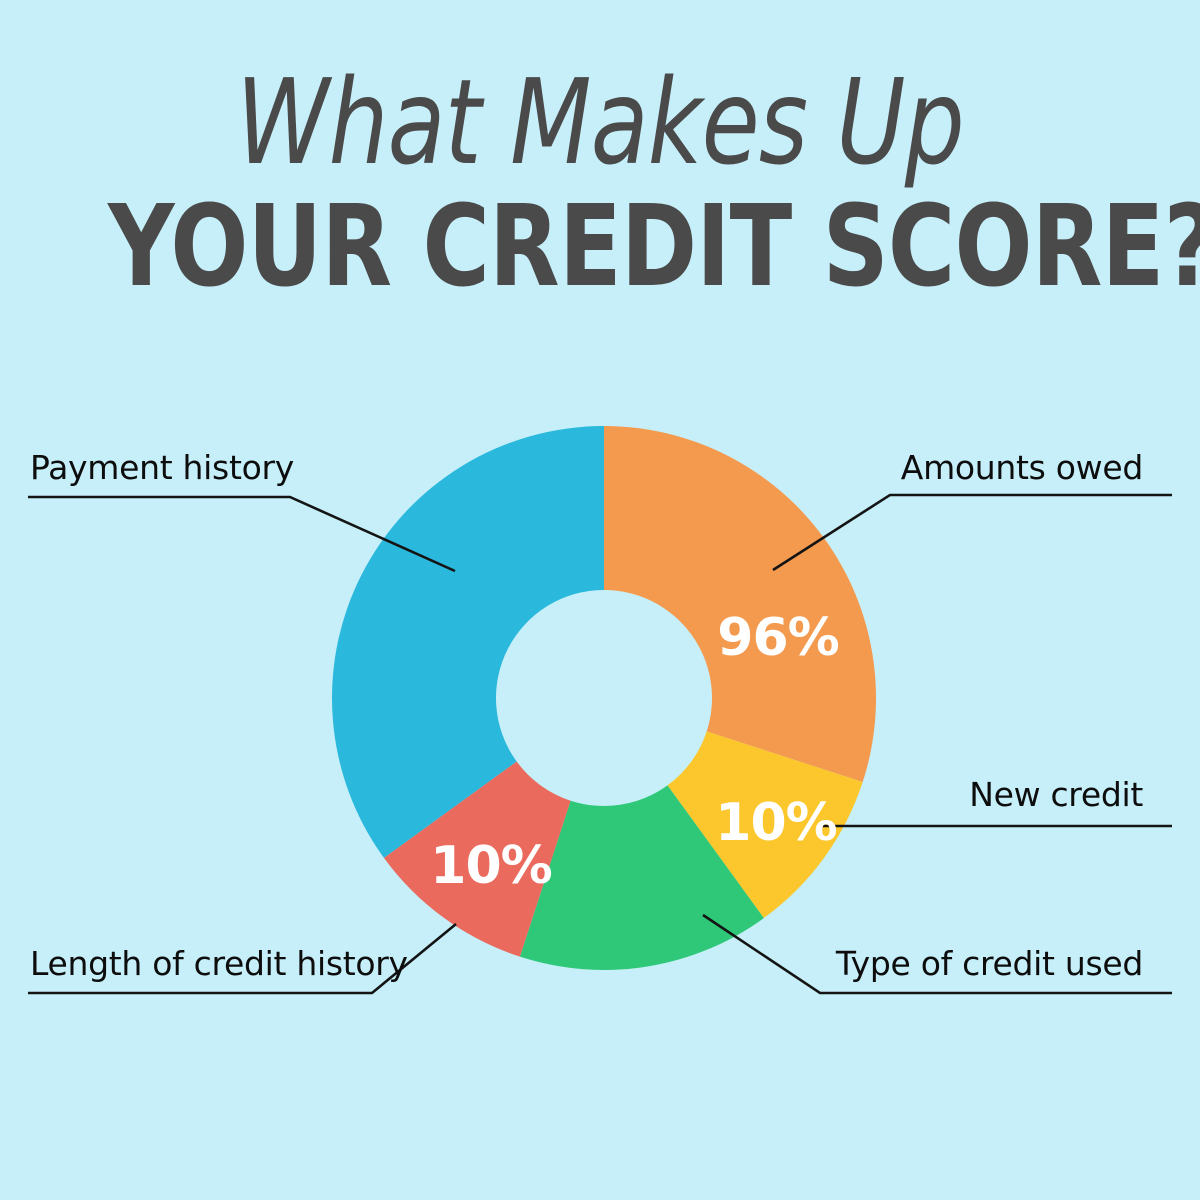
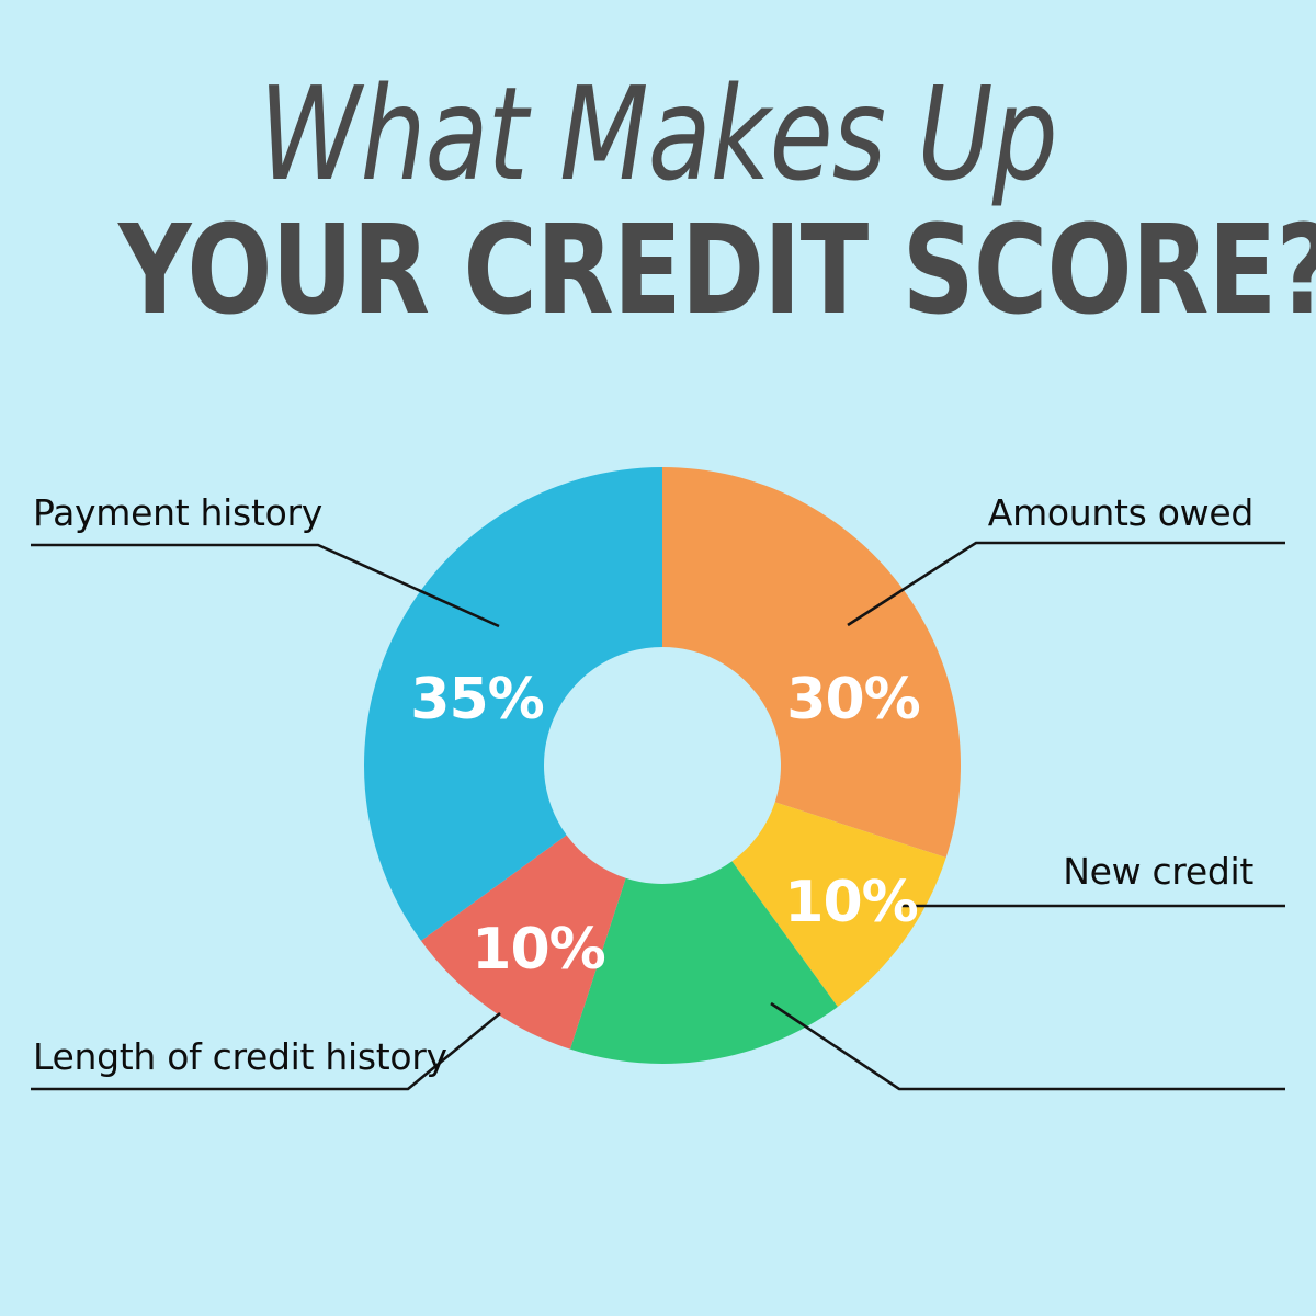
  What Makes Up
  YOUR CREDIT SCOR
- 96%
+ 30%
  10%
  10%
+ 35%
  Payment history
  Amounts owed
  New credit
  Length of credit history
- Type of credit used
